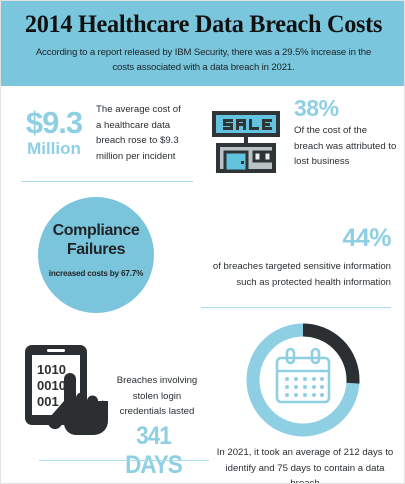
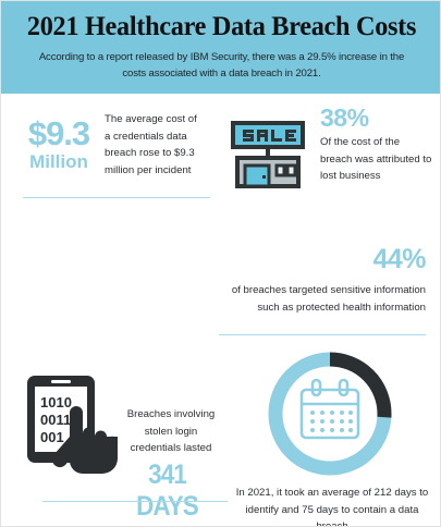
- 2014 Healthcare Data Breach Costs
+ 2021 Healthcare Data Breach Costs
  According to a report released by IBM Security, there was a 29.5% increase in the costs associated with a data breach in 2021.
  $9.3
  Million
- The average cost of a healthcare data breach rose to $9.3 million per incident
+ The average cost of a credentials data breach rose to $9.3 million per incident
  38%
  Of the cost of the breach was attributed to lost business
- Compliance
- Failures
- increased costs by 67.7%
  44%
  of breaches targeted sensitive information such as protected health information
  1010
- 0010
+ 0011
  001
  Breaches involving stolen login credentials lasted
  341 DAYS
  In 2021, it took an average of 212 days to identify and 75 days to contain a data
